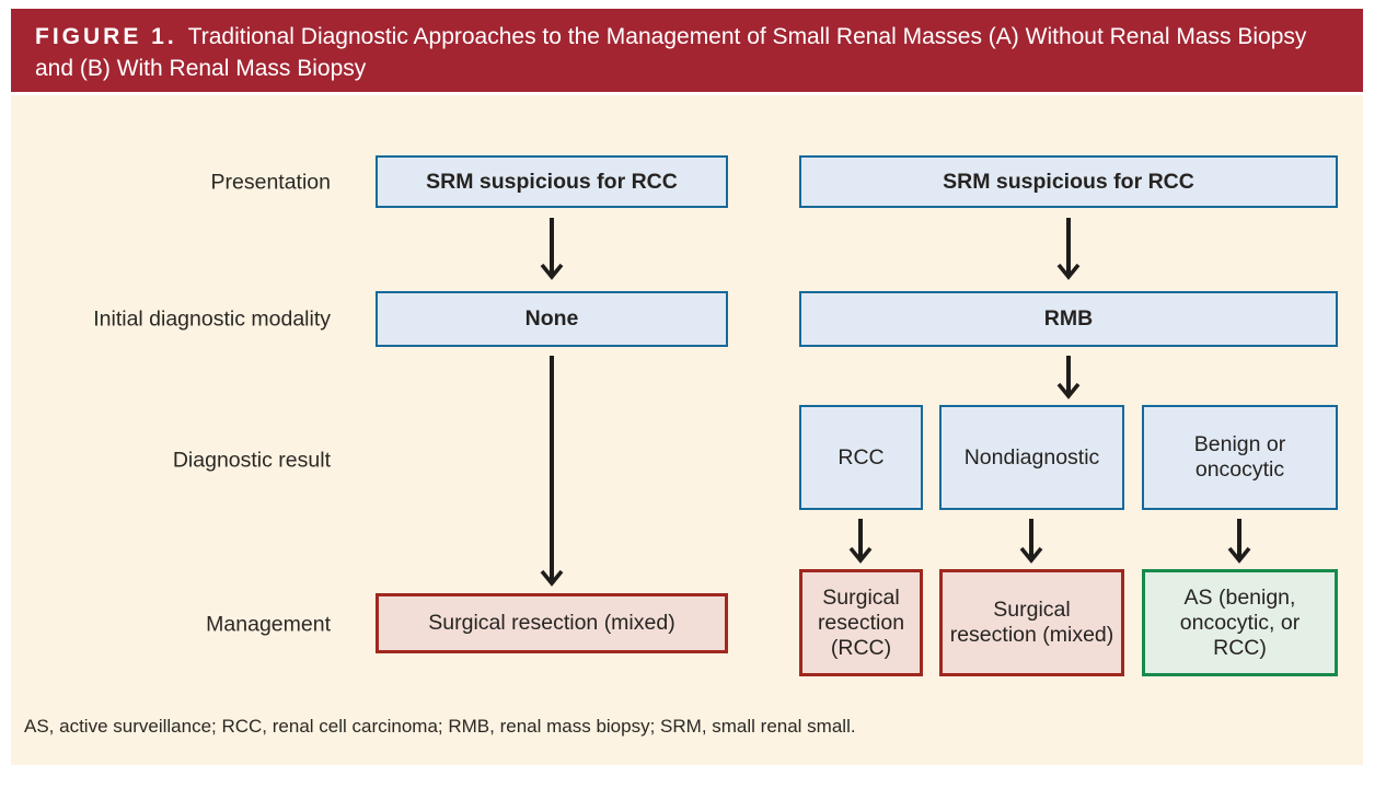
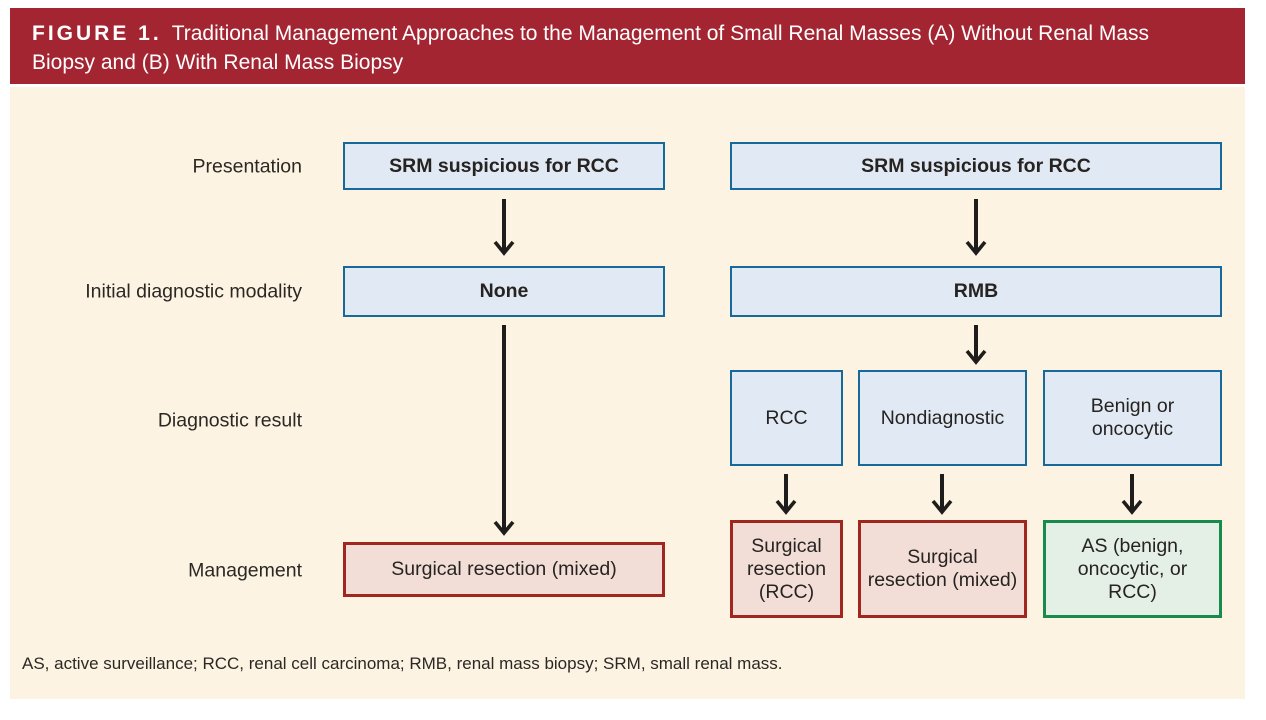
- FIGURE 1. Traditional Diagnostic Approaches to the Management of Small Renal Masses (A) Without Renal Mass Biopsy and (B) With Renal Mass Biopsy
+ FIGURE 1. Traditional Management Approaches to the Management of Small Renal Masses (A) Without Renal Mass Biopsy and (B) With Renal Mass Biopsy
  Presentation
  Initial diagnostic modality
  Diagnostic result
  Management
  SRM suspicious for RCC
  None
  Surgical resection (mixed)
  SRM suspicious for RCC
  RMB
  RCC
  Nondiagnostic
  Benign or oncocytic
  Surgical resection (RCC)
  Surgical resection (mixed)
  AS (benign, oncocytic, or RCC)
- AS, active surveillance; RCC, renal cell carcinoma; RMB, renal mass biopsy; SRM, small renal small.
+ AS, active surveillance; RCC, renal cell carcinoma; RMB, renal mass biopsy; SRM, small renal mass.
